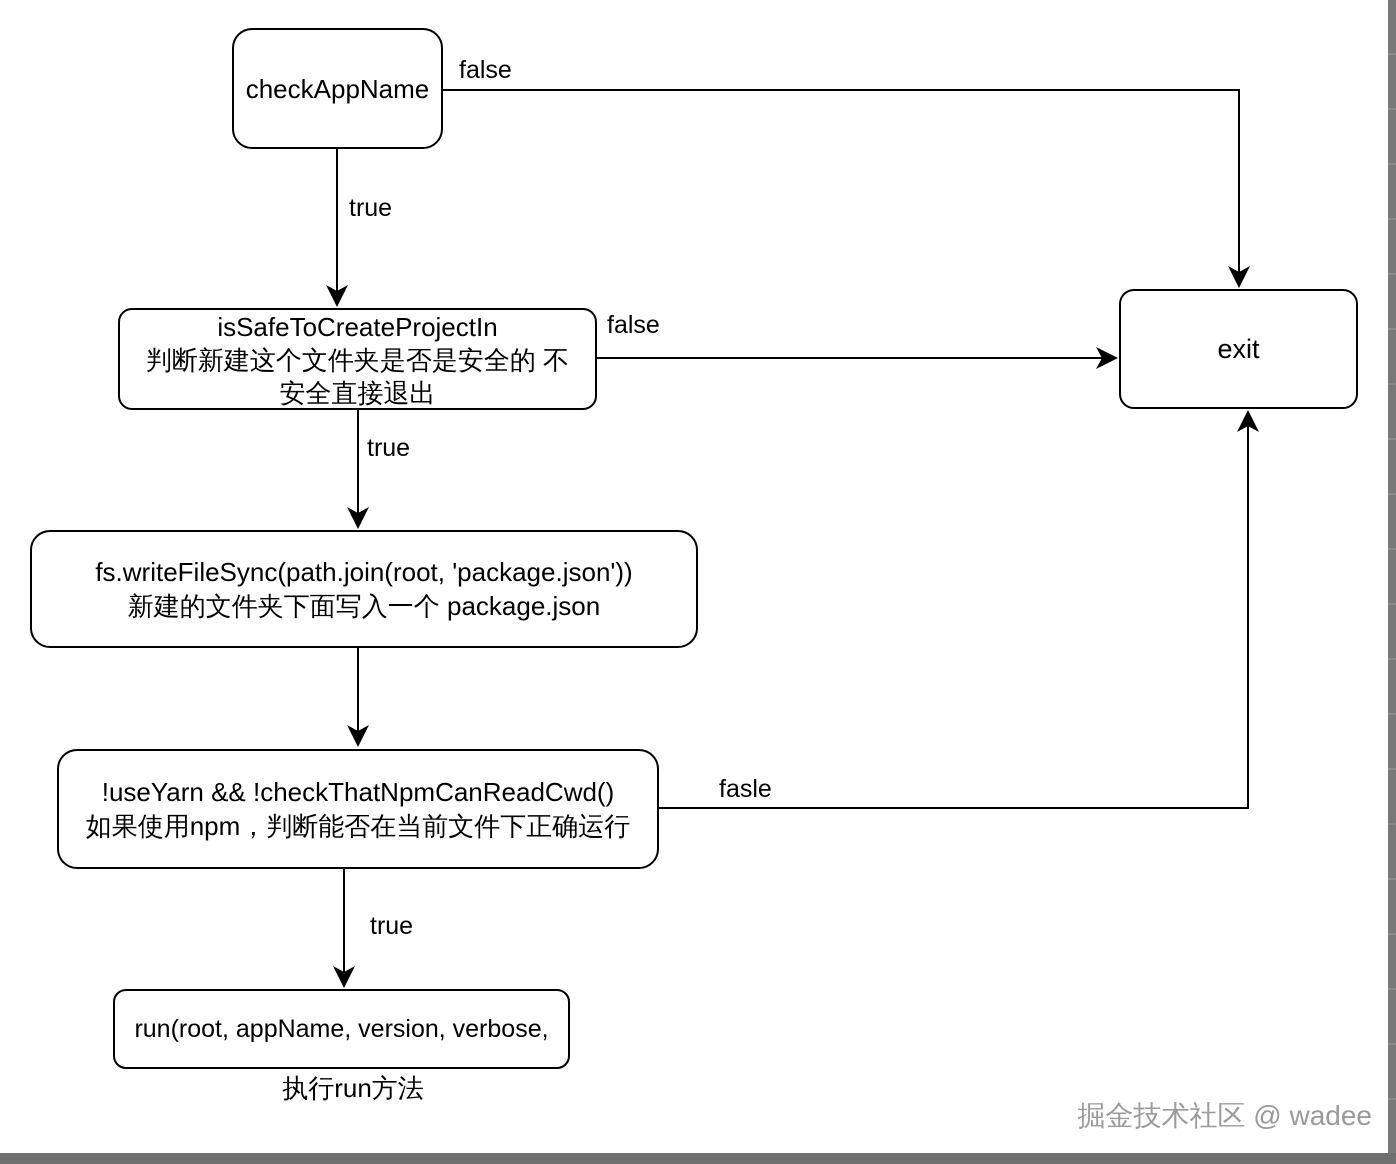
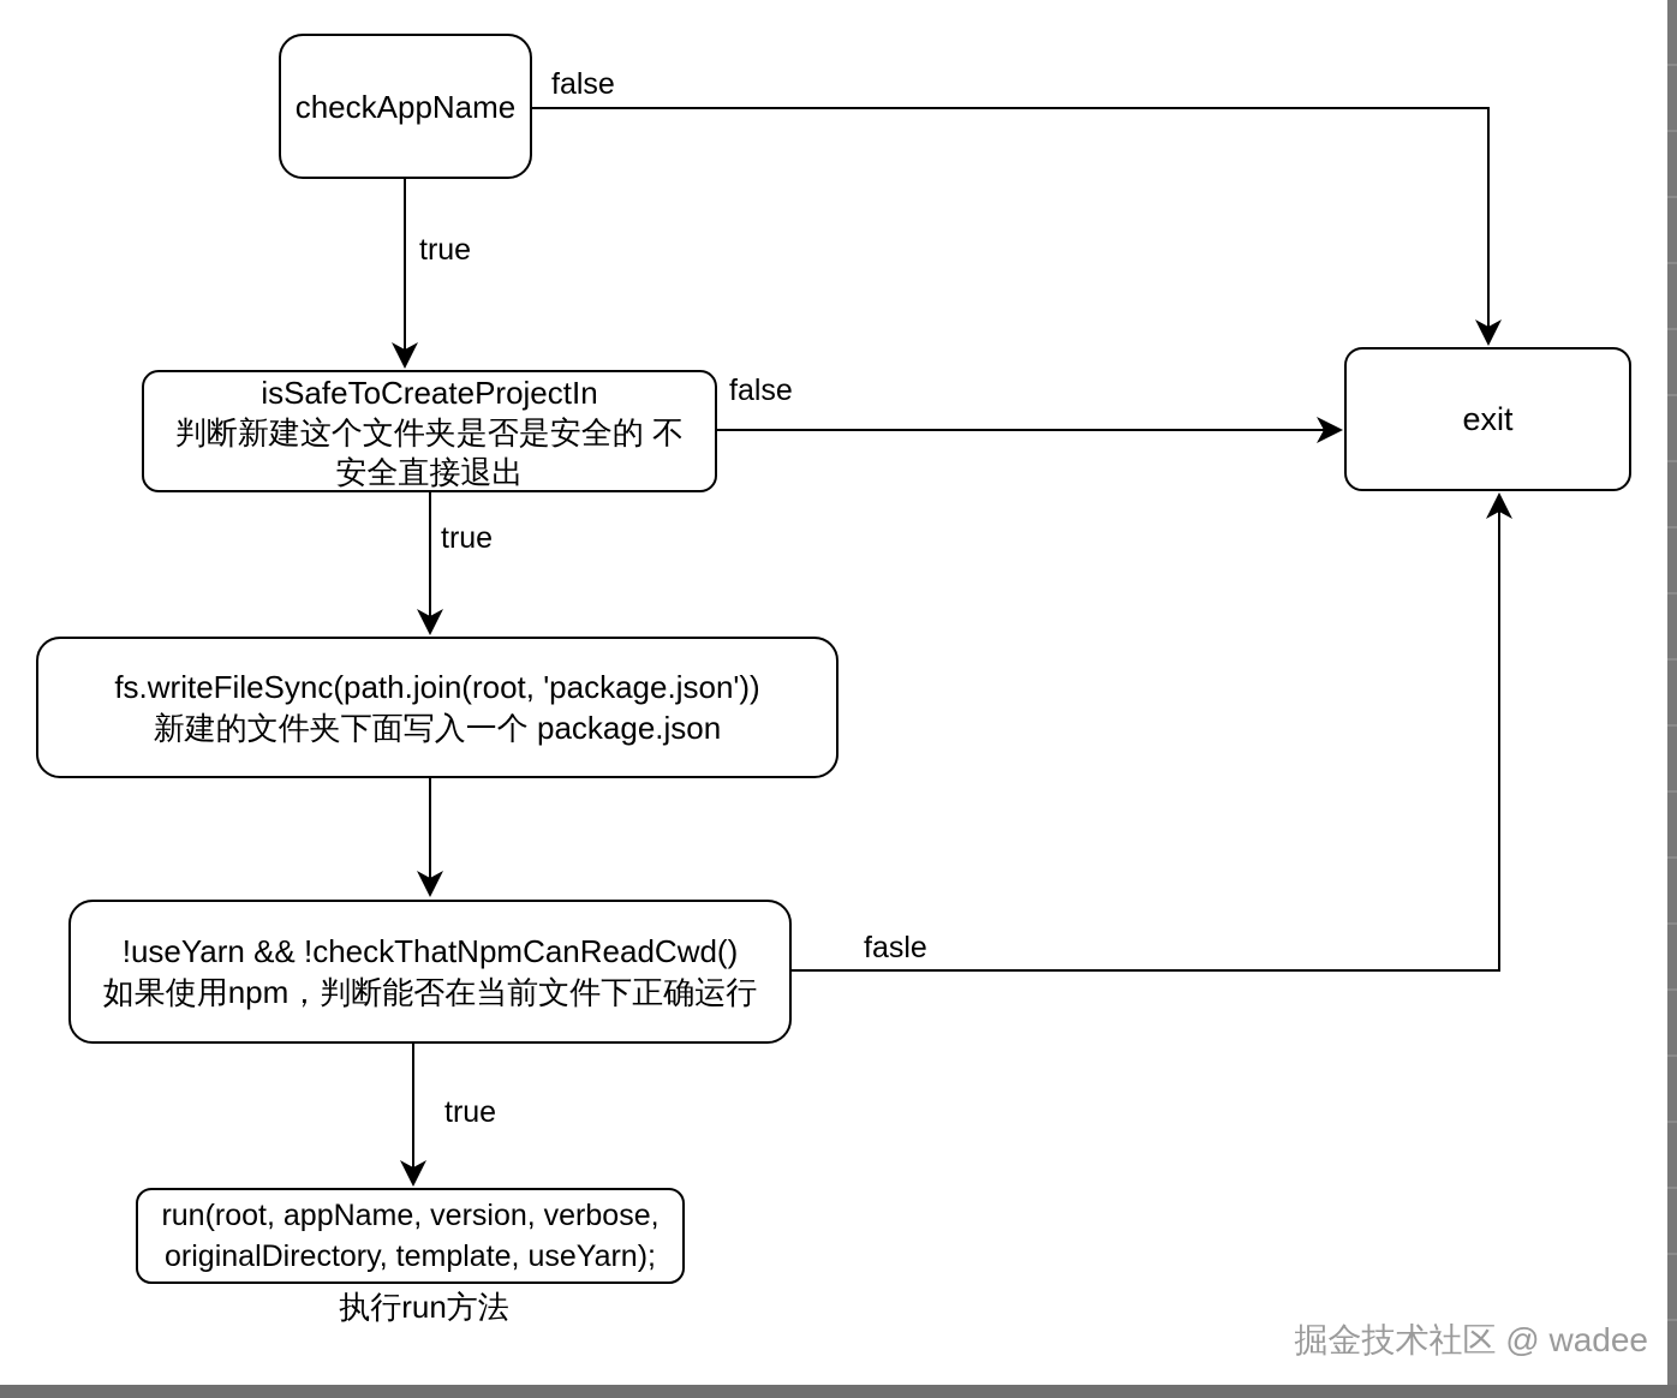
  checkAppName
  isSafeToCreateProjectIn
  判断新建这个文件夹是否是安全的 不
  安全直接退出
  fs.writeFileSync(path.join(root, 'package.json'))
  新建的文件夹下面写入一个 package.json
  !useYarn && !checkThatNpmCanReadCwd()
  如果使用npm，判断能否在当前文件下正确运行
  run(root, appName, version, verbose,
+ originalDirectory, template, useYarn);
  exit
  false
  true
  false
  true
  fasle
  true
  执行run方法
  掘金技术社区 @ wadee
